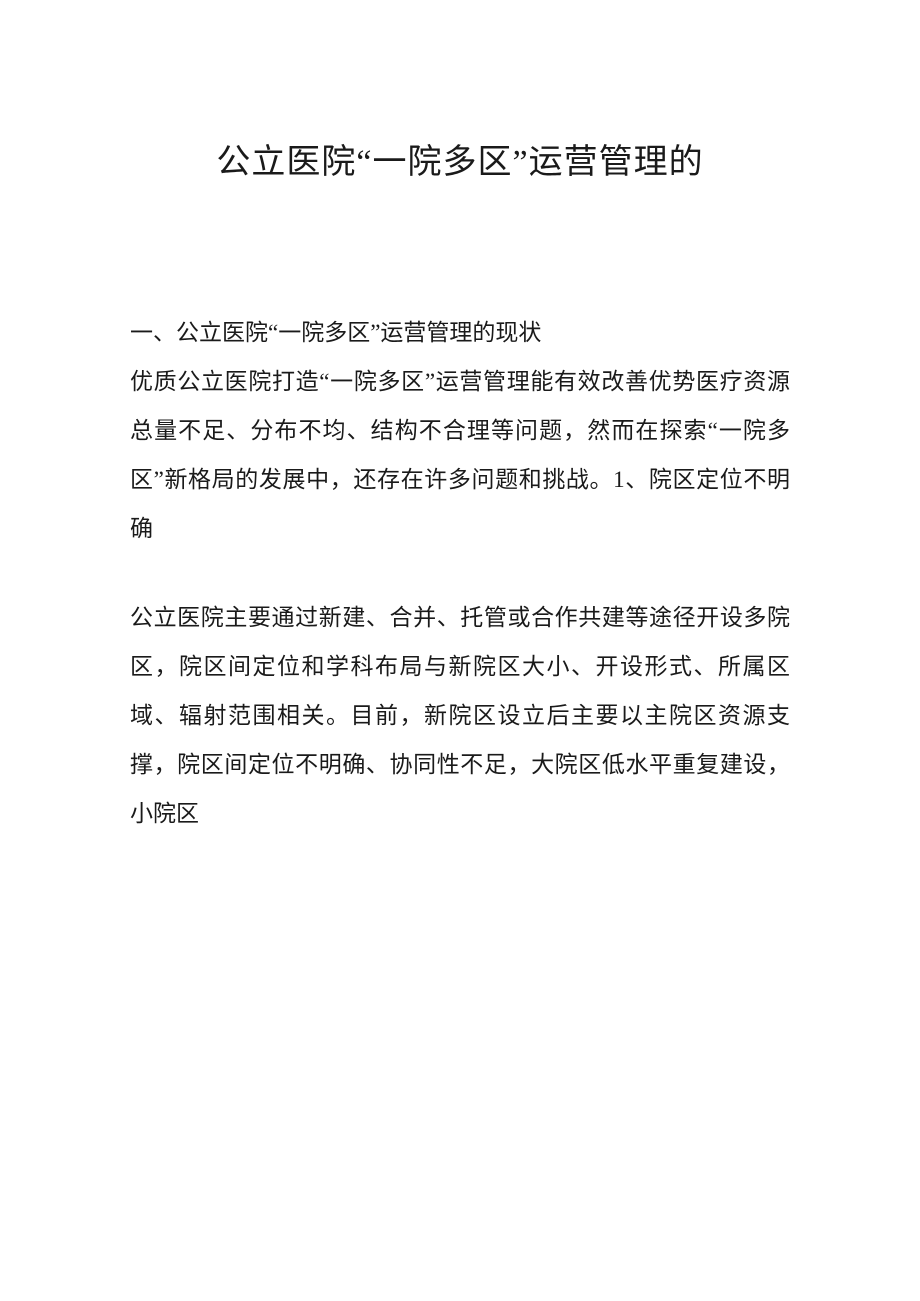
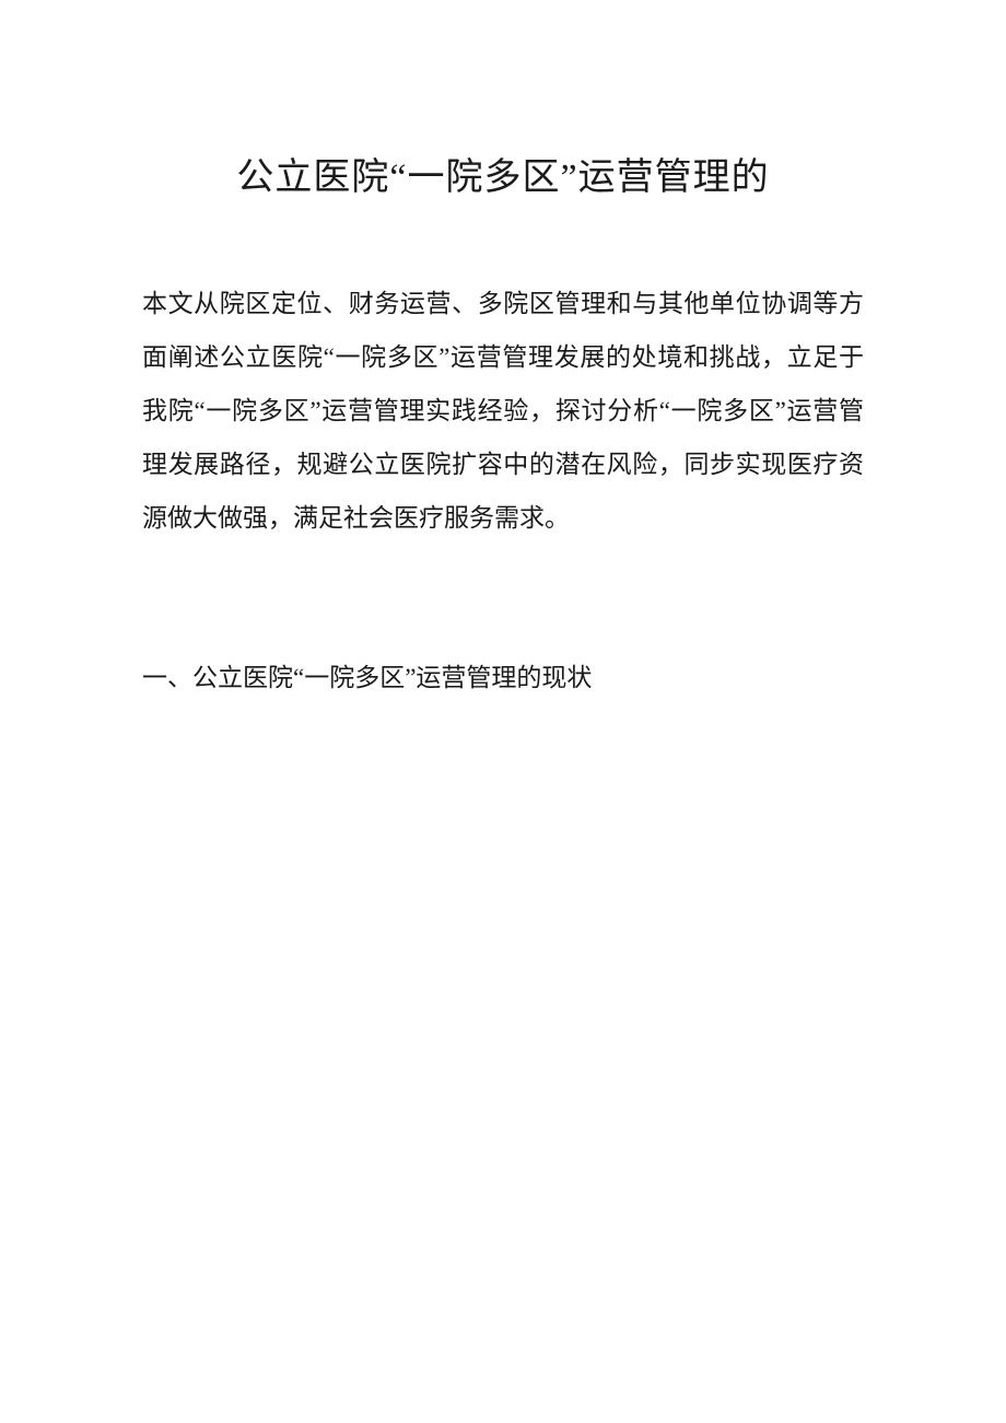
  公立医院“一院多区”运营管理的
+ 本文从院区定位、财务运营、多院区管理和与其他单位协调等方面阐述公立医院“一院多区”运营管理发展的处境和挑战，立足于我院“一院多区”运营管理实践经验，探讨分析“一院多区”运营管理发展路径，规避公立医院扩容中的潜在风险，同步实现医疗资源做大做强，满足社会医疗服务需求。
  一、公立医院“一院多区”运营管理的现状
- 优质公立医院打造“一院多区”运营管理能有效改善优势医疗资源总量不足、分布不均、结构不合理等问题，然而在探索“一院多区”新格局的发展中，还存在许多问题和挑战。1、院区定位不明确
- 公立医院主要通过新建、合并、托管或合作共建等途径开设多院区，院区间定位和学科布局与新院区大小、开设形式、所属区域、辐射范围相关。目前，新院区设立后主要以主院区资源支撑，院区间定位不明确、协同性不足，大院区低水平重复建设，小院区
